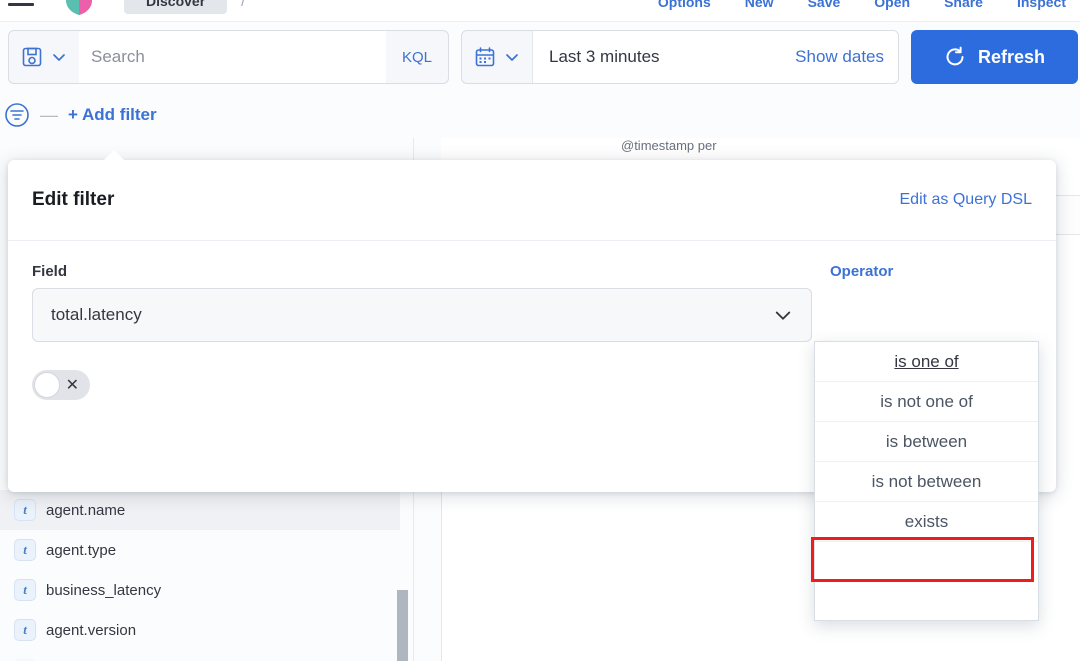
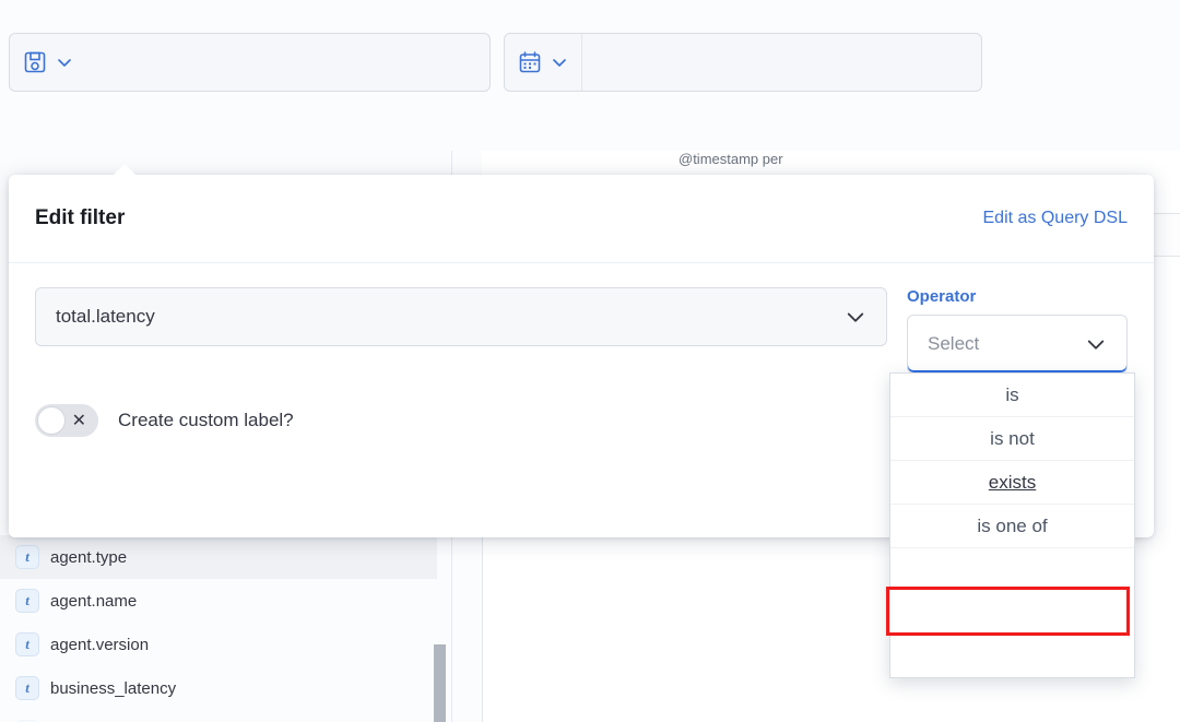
- Discover
- /
- Options
- New
- Save
- Open
- Share
- Inspect
- Search
- KQL
- Last 3 minutes
- Show dates
- Refresh
- —
- + Add filter
  t
- agent.name
+ agent.type
  t
- agent.type
+ agent.name
  t
- business_latency
+ agent.version
  t
- agent.version
+ business_latency
  @timestamp per
  Edit filter
  Edit as Query DSL
- Field
  total.latency
  Operator
+ Select
  ✕
+ Create custom label?
+ is
+ is not
- is one of
+ exists
- is not one of
- is between
- is not between
- exists
+ is one of
